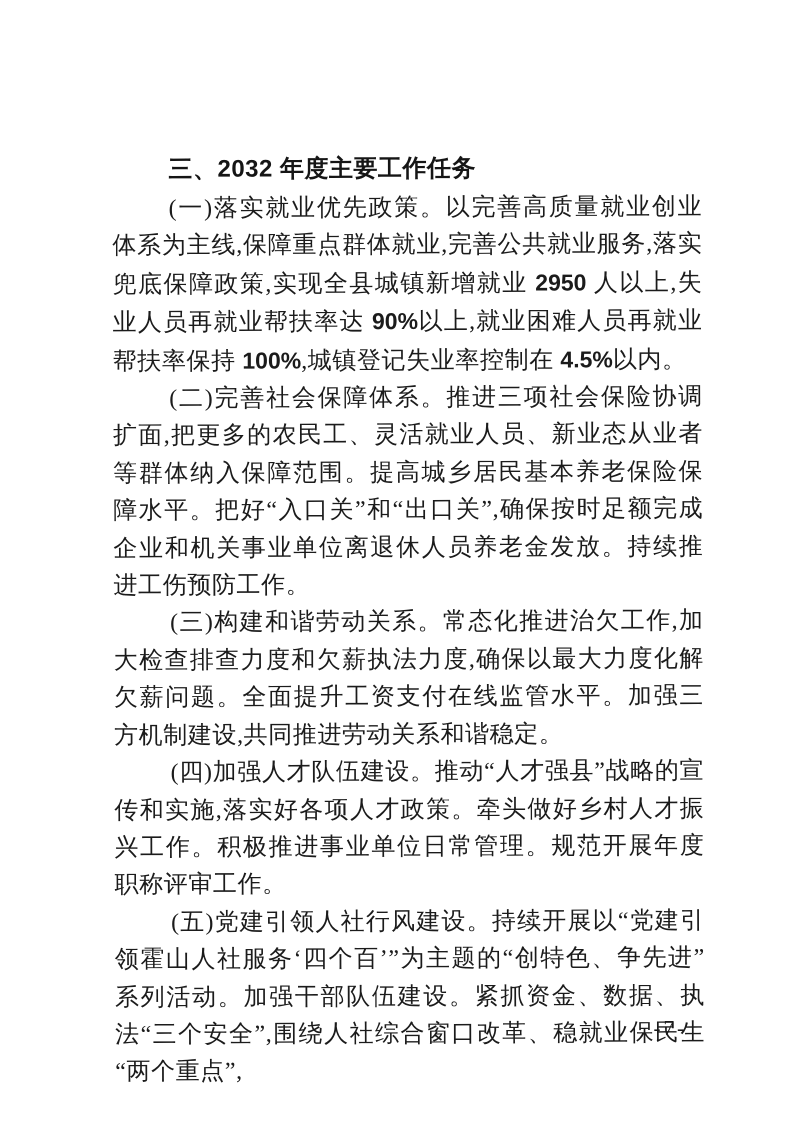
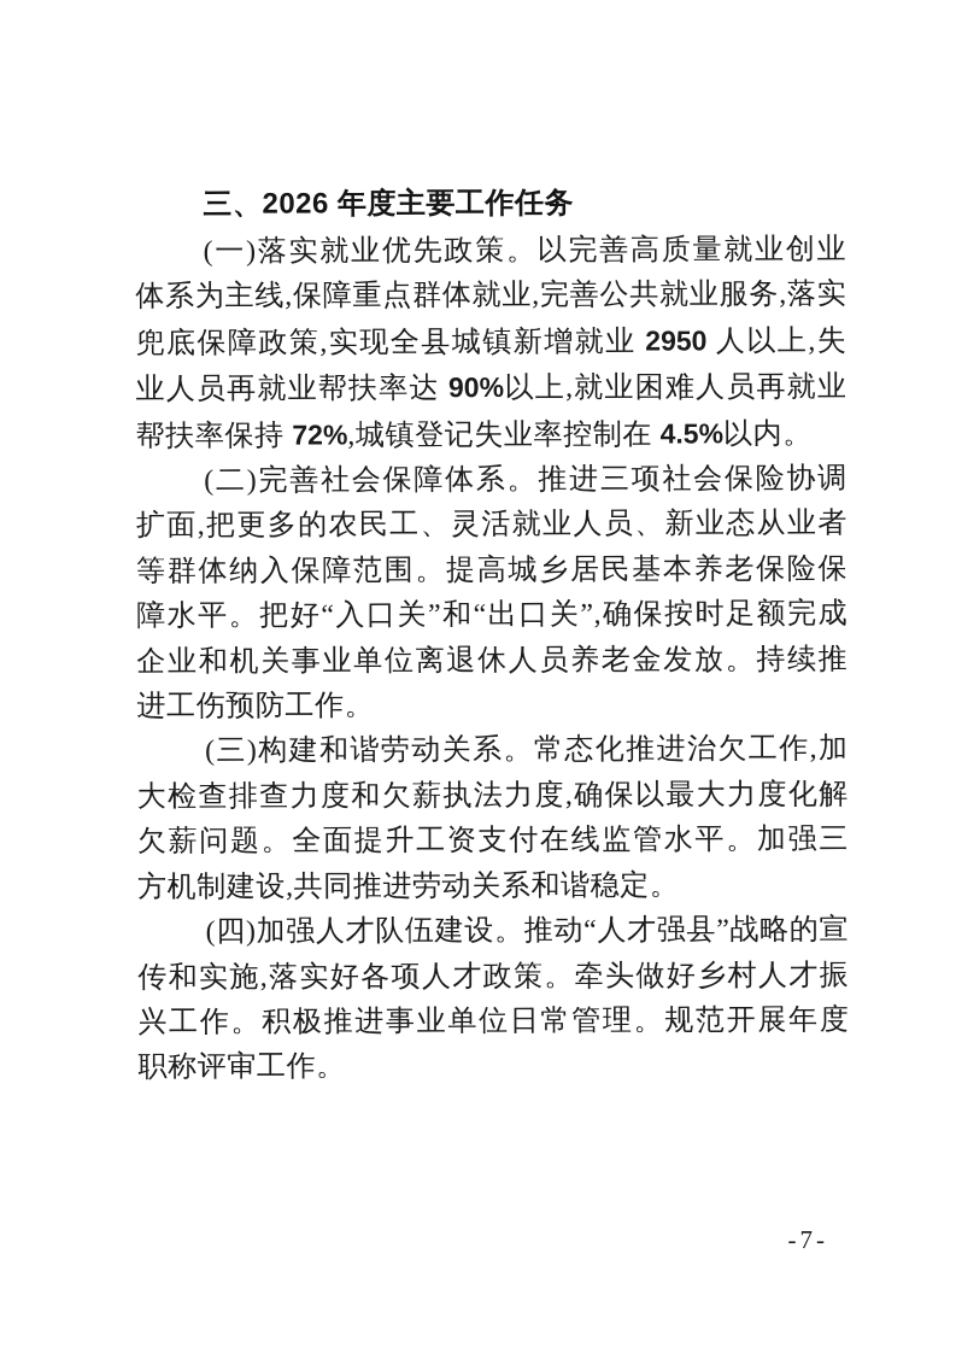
- 三、2032 年度主要工作任务
+ 三、2026 年度主要工作任务
- (一)落实就业优先政策。以完善高质量就业创业体系为主线,保障重点群体就业,完善公共就业服务,落实兜底保障政策,实现全县城镇新增就业 2950 人以上,失业人员再就业帮扶率达 90%以上,就业困难人员再就业帮扶率保持 100%,城镇登记失业率控制在 4.5%以内。
+ (一)落实就业优先政策。以完善高质量就业创业体系为主线,保障重点群体就业,完善公共就业服务,落实兜底保障政策,实现全县城镇新增就业 2950 人以上,失业人员再就业帮扶率达 90%以上,就业困难人员再就业帮扶率保持 72%,城镇登记失业率控制在 4.5%以内。
  (二)完善社会保障体系。推进三项社会保险协调扩面,把更多的农民工、灵活就业人员、新业态从业者等群体纳入保障范围。提高城乡居民基本养老保险保障水平。把好“入口关”和“出口关”,确保按时足额完成企业和机关事业单位离退休人员养老金发放。持续推进工伤预防工作。
  (三)构建和谐劳动关系。常态化推进治欠工作,加大检查排查力度和欠薪执法力度,确保以最大力度化解欠薪问题。全面提升工资支付在线监管水平。加强三方机制建设,共同推进劳动关系和谐稳定。
  (四)加强人才队伍建设。推动“人才强县”战略的宣传和实施,落实好各项人才政策。牵头做好乡村人才振兴工作。积极推进事业单位日常管理。规范开展年度职称评审工作。
- (五)党建引领人社行风建设。持续开展以“党建引领霍山人社服务‘四个百’”为主题的“创特色、争先进”系列活动。加强干部队伍建设。紧抓资金、数据、执法“三个安全”,围绕人社综合窗口改革、稳就业保民生“两个重点”,
  -7-
